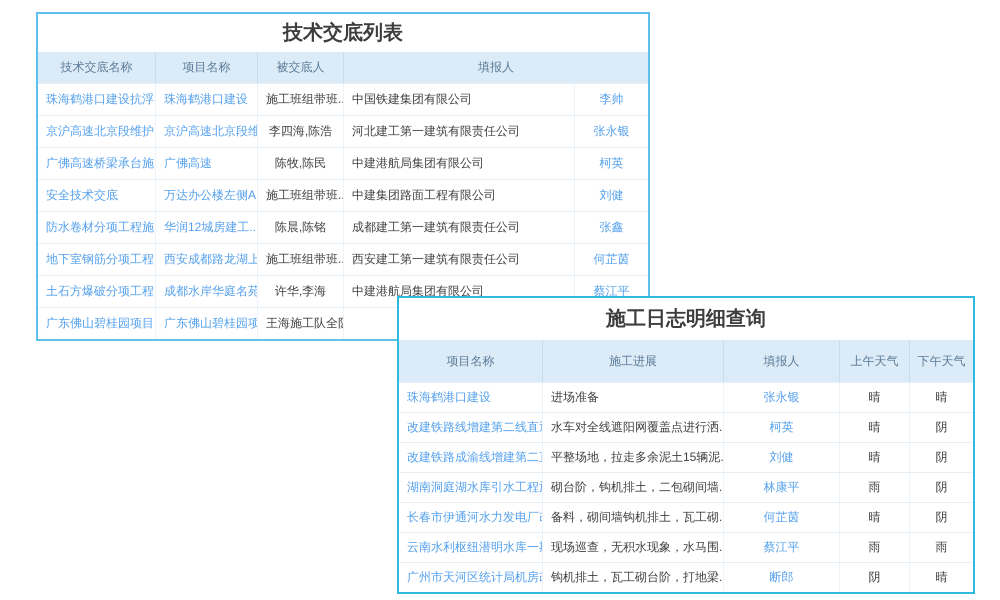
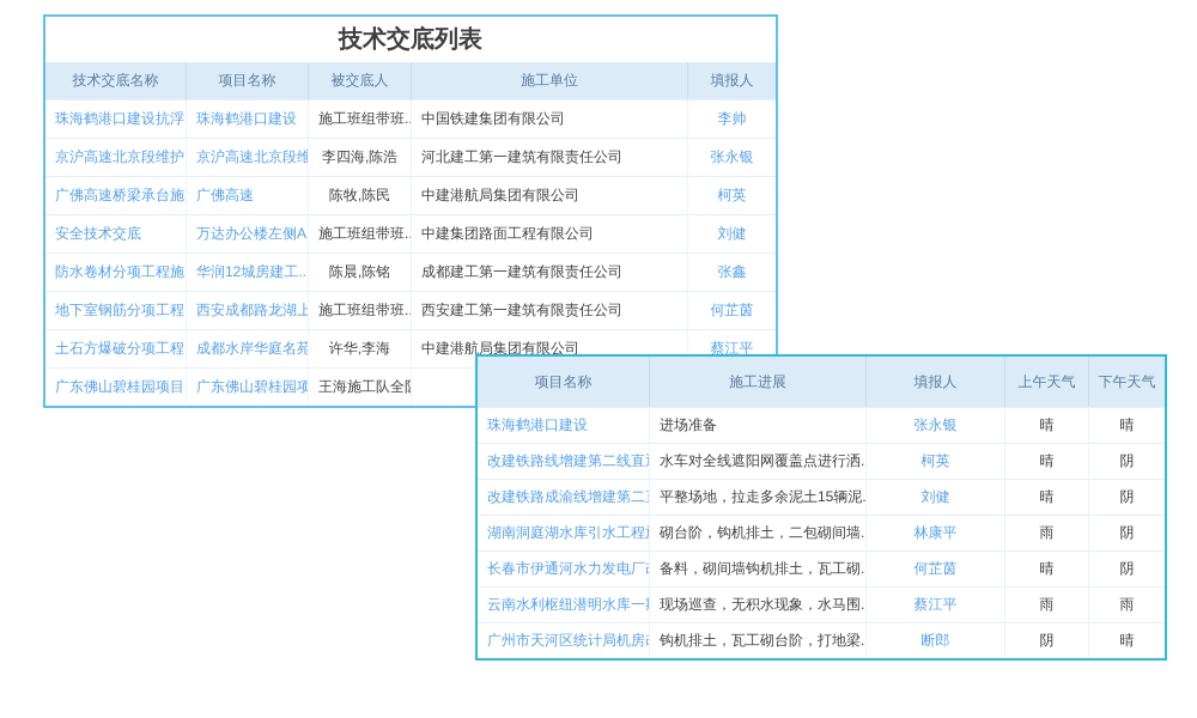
  技术交底列表
  技术交底名称
  项目名称
  被交底人
+ 施工单位
  填报人
  珠海鹤港口建设抗浮.
  珠海鹤港口建设
  施工班组带班..
  中国铁建集团有限公司
  李帅
  京沪高速北京段维护
  京沪高速北京段维
  李四海,陈浩
  河北建工第一建筑有限责任公司
  张永银
  广佛高速桥梁承台施.
  广佛高速
  陈牧,陈民
  中建港航局集团有限公司
  柯英
  安全技术交底
  万达办公楼左侧A.
  施工班组带班..
  中建集团路面工程有限公司
  刘健
  防水卷材分项工程施.
  华润12城房建工...
  陈晨,陈铭
  成都建工第一建筑有限责任公司
  张鑫
  地下室钢筋分项工程.
  西安成都路龙湖上
  施工班组带班..
  西安建工第一建筑有限责任公司
  何芷茵
  土石方爆破分项工程.
  成都水岸华庭名苑
  许华,李海
  中建港航局集团有限公司
  蔡江平
  广东佛山碧桂园项目.
  广东佛山碧桂园项
  王海施工队全
- 施工日志明细查询
  项目名称
  施工进展
  填报人
  上午天气
  下午天气
  珠海鹤港口建设
  进场准备
  张永银
  晴
  晴
  改建铁路线增建第二线直
  水车对全线遮阳网覆盖点进行洒.
  柯英
  晴
  阴
  改建铁路成渝线增建第二
  平整场地，拉走多余泥土15辆泥.
  刘健
  晴
  阴
  湖南洞庭湖水库引水工程
  砌台阶，钩机排土，二包砌间墙.
  林康平
  雨
  阴
  长春市伊通河水力发电厂
  备料，砌间墙钩机排土，瓦工砌.
  何芷茵
  晴
  阴
  云南水利枢纽潜明水库一
  现场巡查，无积水现象，水马围.
  蔡江平
  雨
  雨
  广州市天河区统计局机房
  钩机排土，瓦工砌台阶，打地梁.
  断郎
  阴
  晴
